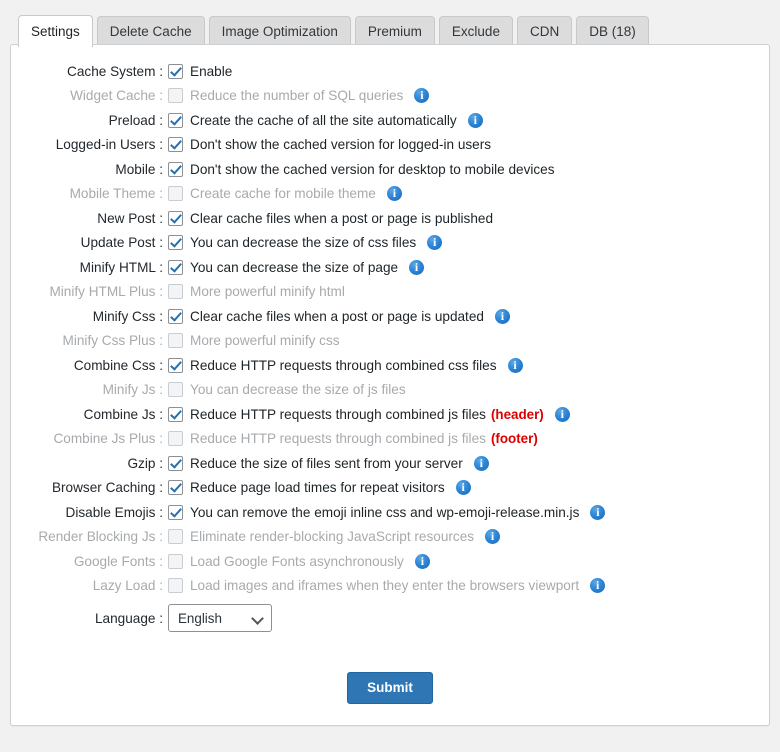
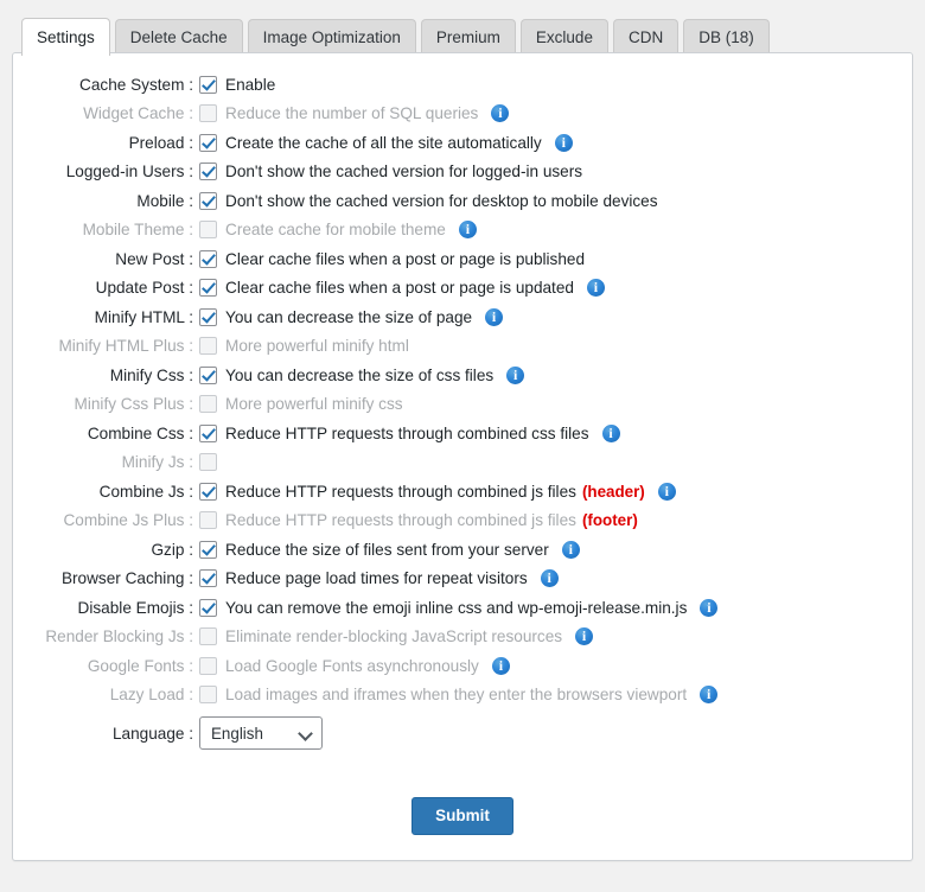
  Settings
  Delete Cache
  Image Optimization
  Premium
  Exclude
  CDN
  DB (18)
  Cache System :
  Enable
  Widget Cache :
  Reduce the number of SQL queries
  Preload :
  Create the cache of all the site automatically
  Logged-in Users :
  Don't show the cached version for logged-in users
  Mobile :
  Don't show the cached version for desktop to mobile devices
  Mobile Theme :
  Create cache for mobile theme
  New Post :
  Clear cache files when a post or page is published
  Update Post :
- You can decrease the size of css files
+ Clear cache files when a post or page is updated
  Minify HTML :
  You can decrease the size of page
  Minify HTML Plus :
  More powerful minify html
  Minify Css :
- Clear cache files when a post or page is updated
+ You can decrease the size of css files
  Minify Css Plus :
  More powerful minify css
  Combine Css :
  Reduce HTTP requests through combined css files
  Minify Js :
- You can decrease the size of js files
  Combine Js :
  Reduce HTTP requests through combined js files
  (header)
  Combine Js Plus :
  Reduce HTTP requests through combined js files
  (footer)
  Gzip :
  Reduce the size of files sent from your server
  Browser Caching :
  Reduce page load times for repeat visitors
  Disable Emojis :
  You can remove the emoji inline css and wp-emoji-release.min.js
  Render Blocking Js :
  Eliminate render-blocking JavaScript resources
  Google Fonts :
  Load Google Fonts asynchronously
  Lazy Load :
  Load images and iframes when they enter the browsers viewport
  Language :
  English
  Submit
